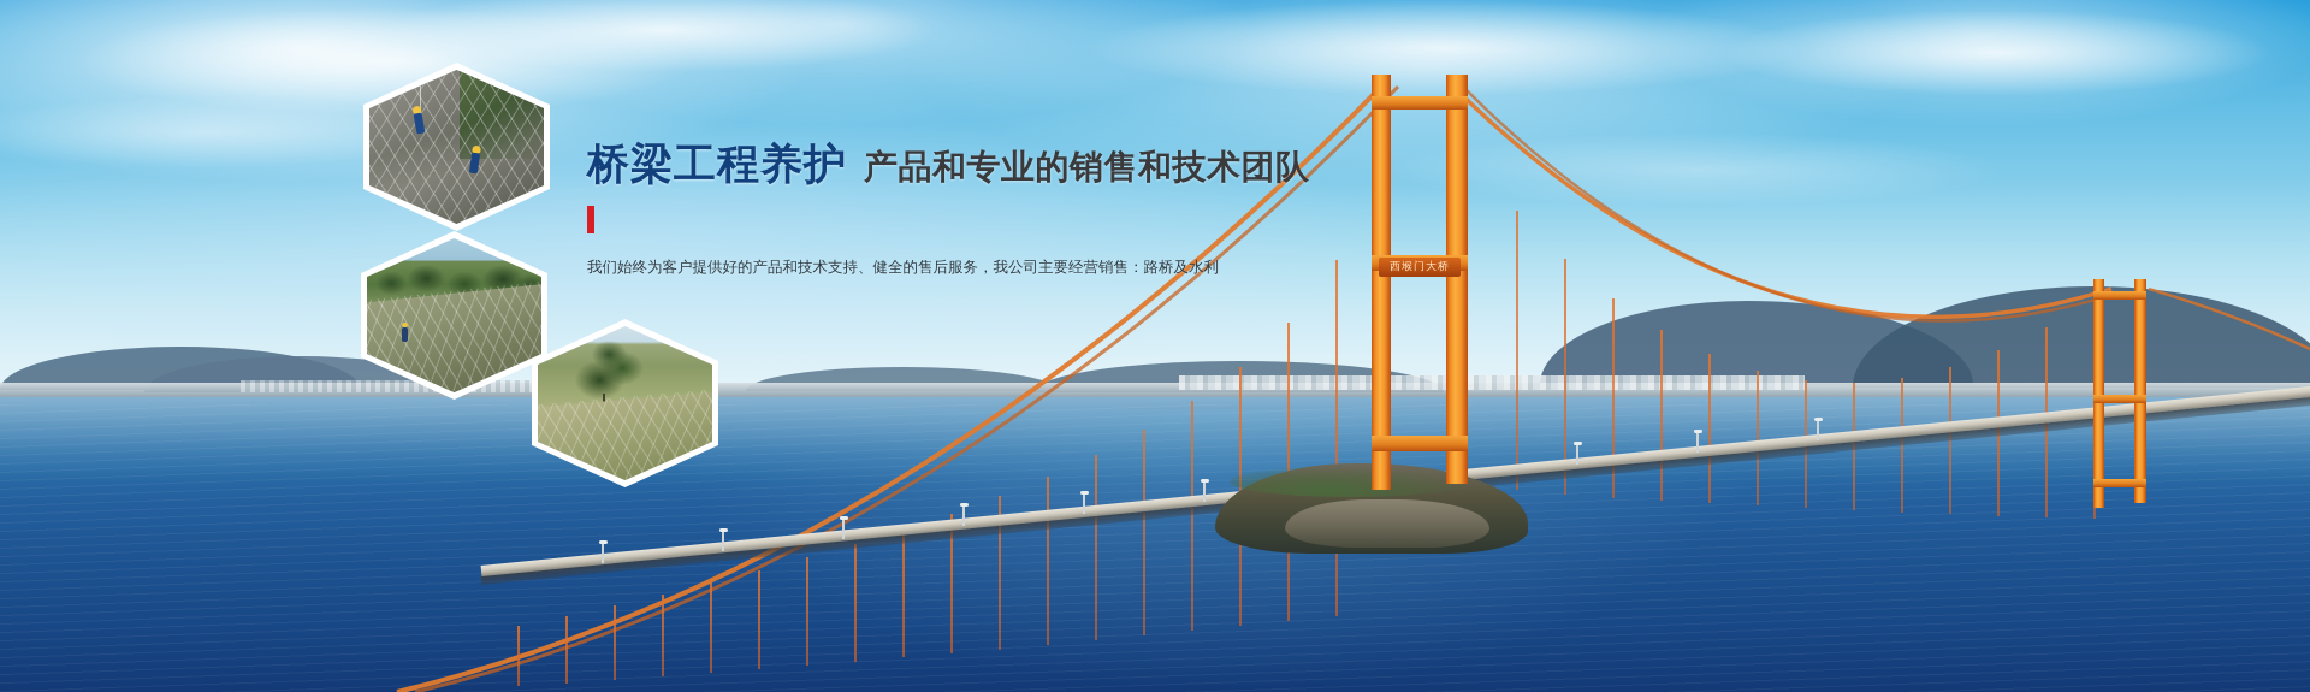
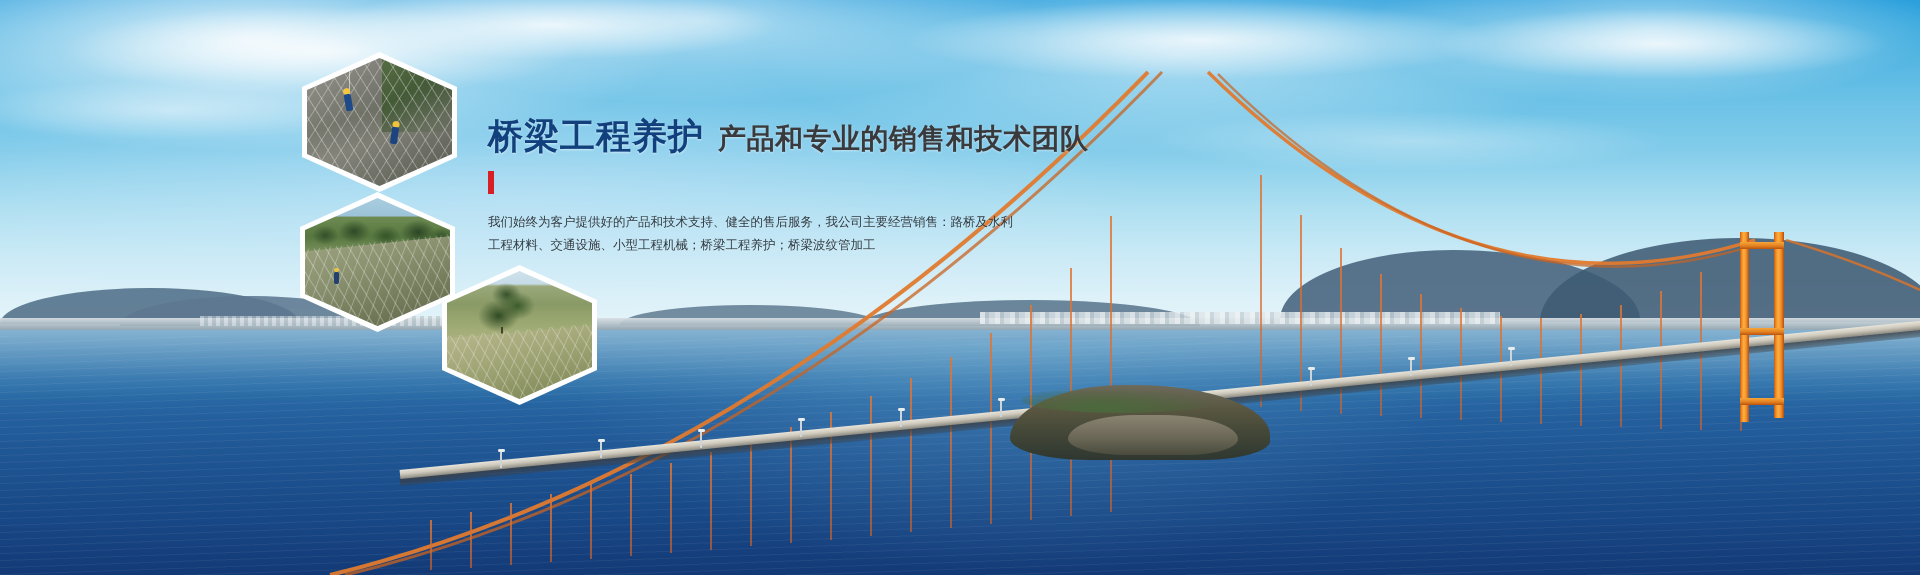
- 西堠门大桥
  桥梁工程养护 产品和专业的销售和技术团队
  我们始终为客户提供好的产品和技术支持、健全的售后服务，我公司主要经营销售：路桥及水利
+ 工程材料、交通设施、小型工程机械；桥梁工程养护；桥梁波纹管加工
